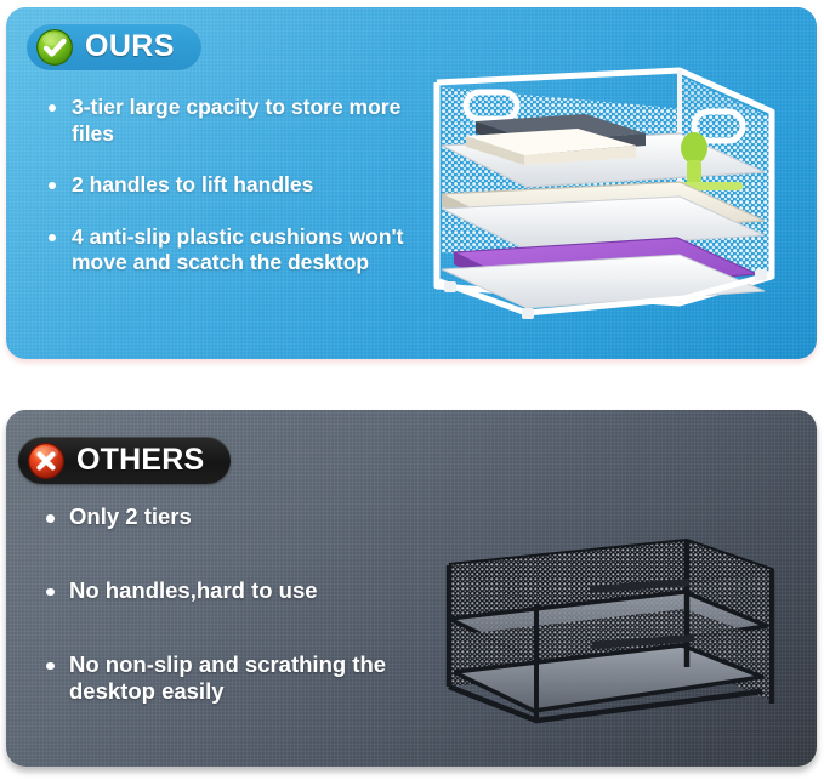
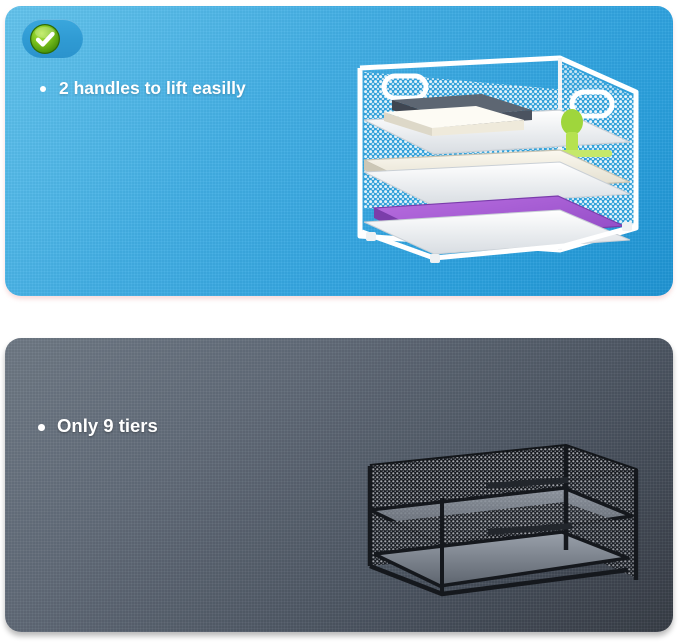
- OURS
- 3-tier large cpacity to store more files
- 2 handles to lift handles
+ 2 handles to lift easilly
- 4 anti-slip plastic cushions won't move and scatch the desktop
- OTHERS
- Only 2 tiers
+ Only 9 tiers
- No handles,hard to use
- No non-slip and scrathing the desktop easily
